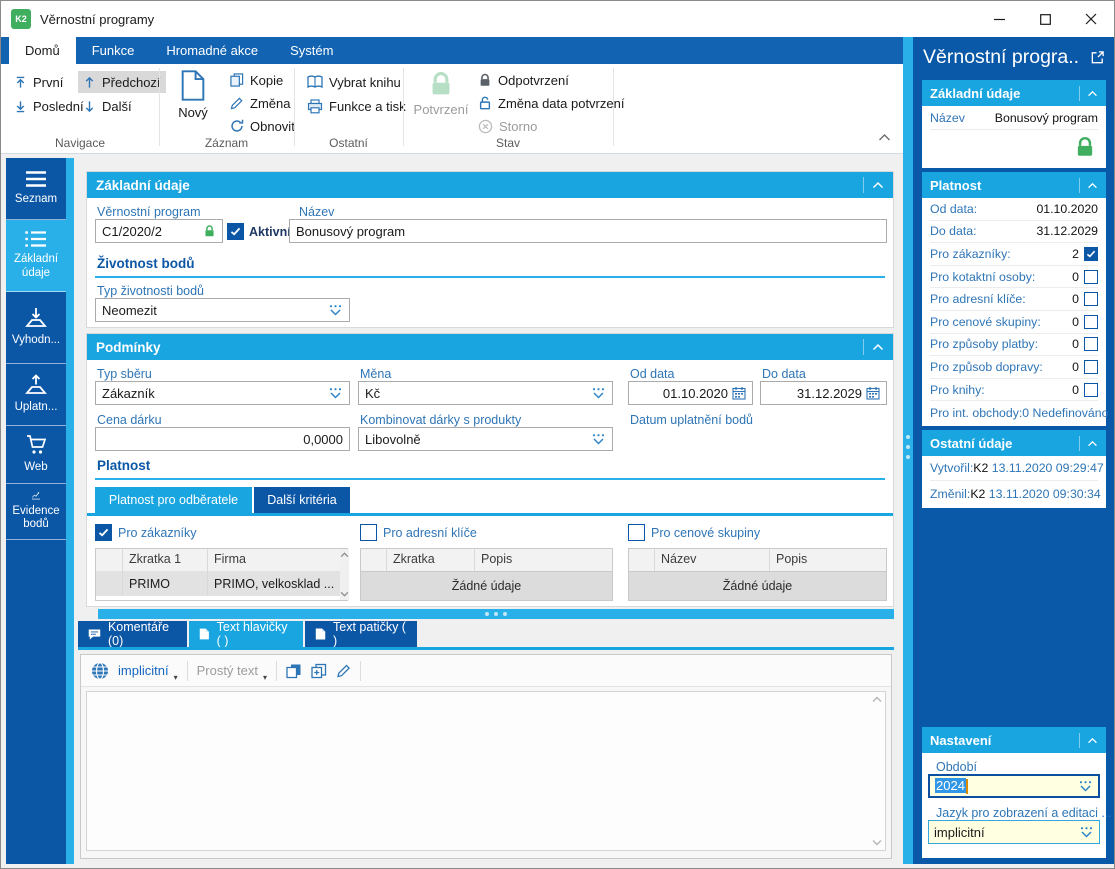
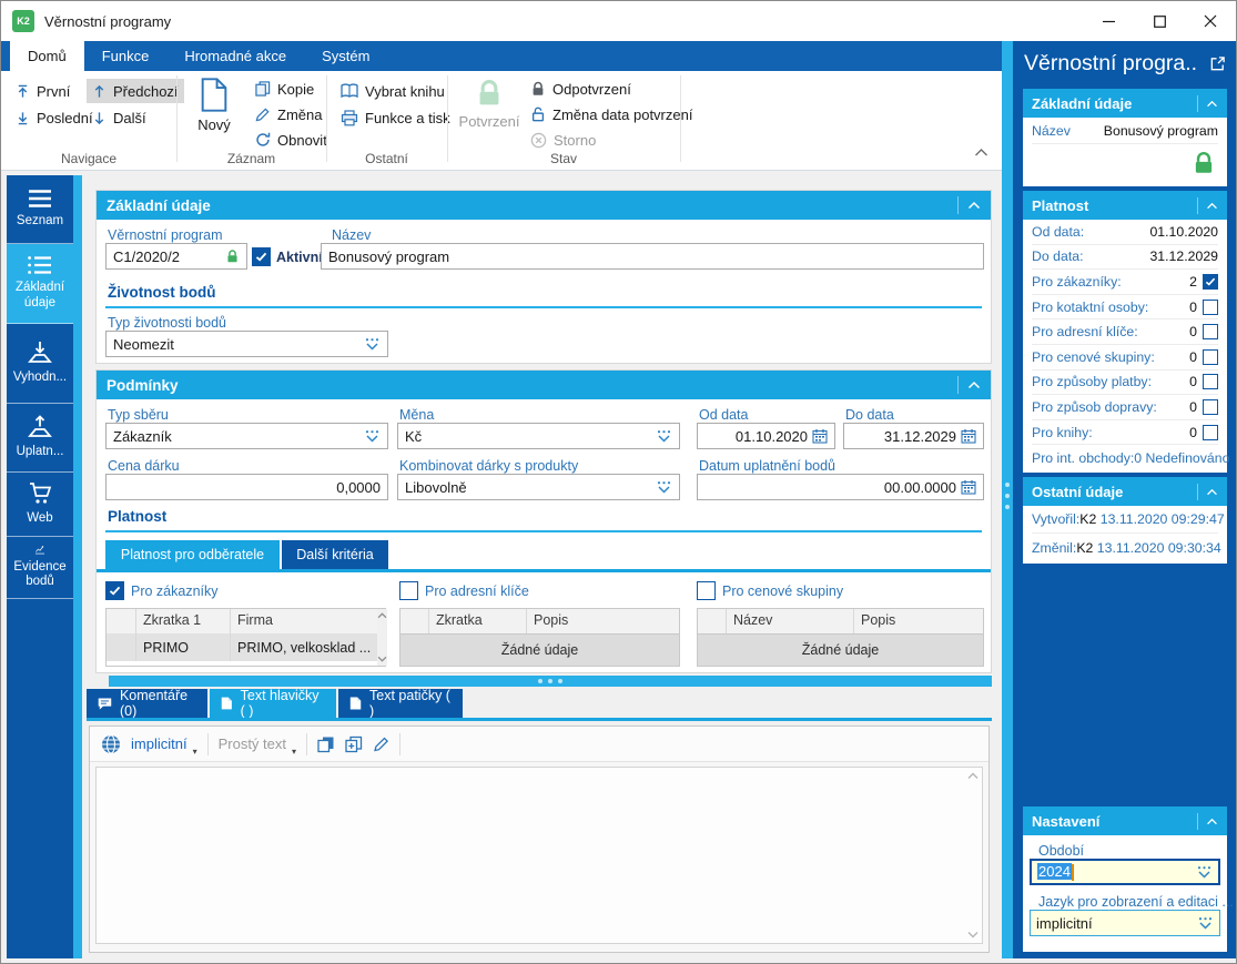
  K2
  Věrnostní programy
  Domů
  Funkce
  Hromadné akce
  Systém
  První
  Poslední
  Předchoz
  Další
  Navigace
  Nový
  Kopie
  Změna
  Obnovit
  Záznam
  Vybrat knihu
  Funkce a tis
  Ostatní
  Potvrzení
  Odpotvrzení
  Změna data potvrzení
  Storno
  Stav
  Seznam
  Základní údaje
  Vyhodn...
  Uplatn...
  Web
  Evidence bodů
  Základní údaje
  Věrnostní program
  C1/2020/2
  Aktivn
  Název
  Bonusový program
  Životnost bodů
  Typ životnosti bodů
  Neomezit
  Podmínky
  Typ sběru
  Zákazník
  Měna
  Kč
  Od data
  01.10.2020
  Do data
  31.12.2029
  Cena dárku
  0,0000
  Kombinovat dárky s produkty
  Libovolně
  Datum uplatnění bodů
+ 00.00.0000
  Platnost
  Platnost pro odběratele
  Další kritéria
  Pro zákazníky
  Pro adresní klíče
  Pro cenové skupiny
  Zkratka 1
  Firma
  PRIMO
  PRIMO, velkosklad ...
  Zkratka
  Popis
  Žádné údaje
  Název
  Popis
  Žádné údaje
  Komentáře (0)
  Text hlavičky ( )
  Text patičky ( )
  implicitní
  ▾
  Prostý text
  ▾
  Věrnostní progra..
  Základní údaje
  Název
  Bonusový program
  Platnost
  Od data:
  01.10.2020
  Do data:
  31.12.2029
  Pro zákazníky:
  2
  Pro kotaktní osoby:
  0
  Pro adresní klíče:
  0
  Pro cenové skupiny:
  0
  Pro způsoby platby:
  0
  Pro způsob dopravy:
  0
  Pro knihy:
  0
  Pro int. obchody:
  0 Nedefinováno
  Ostatní údaje
  Vytvořil:
  K2 13.11.2020 09:29:47
  Změnil:
  K2 13.11.2020 09:30:34
  Nastavení
  Období
  2024
  Jazyk pro zobrazení a editaci ...
  implicitní
